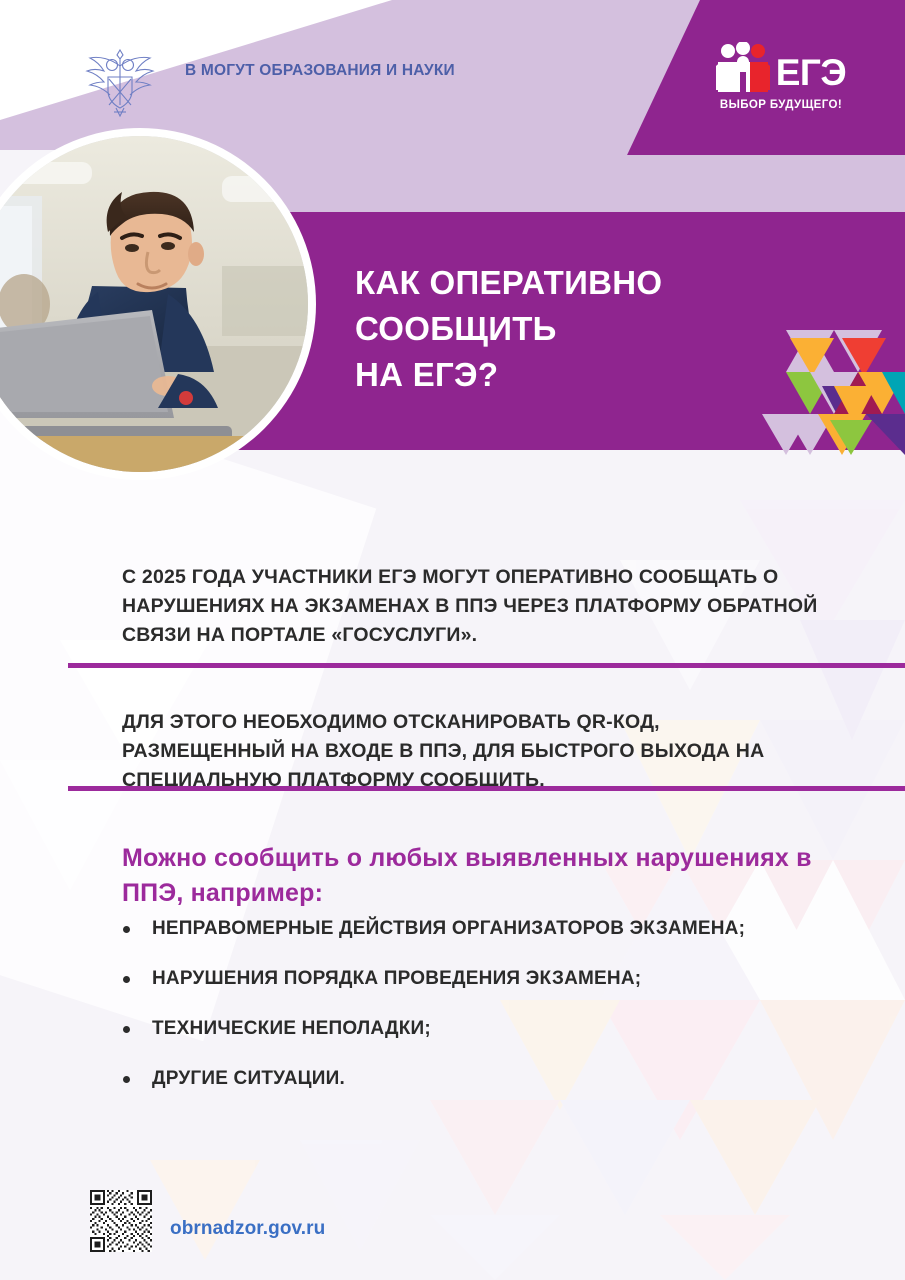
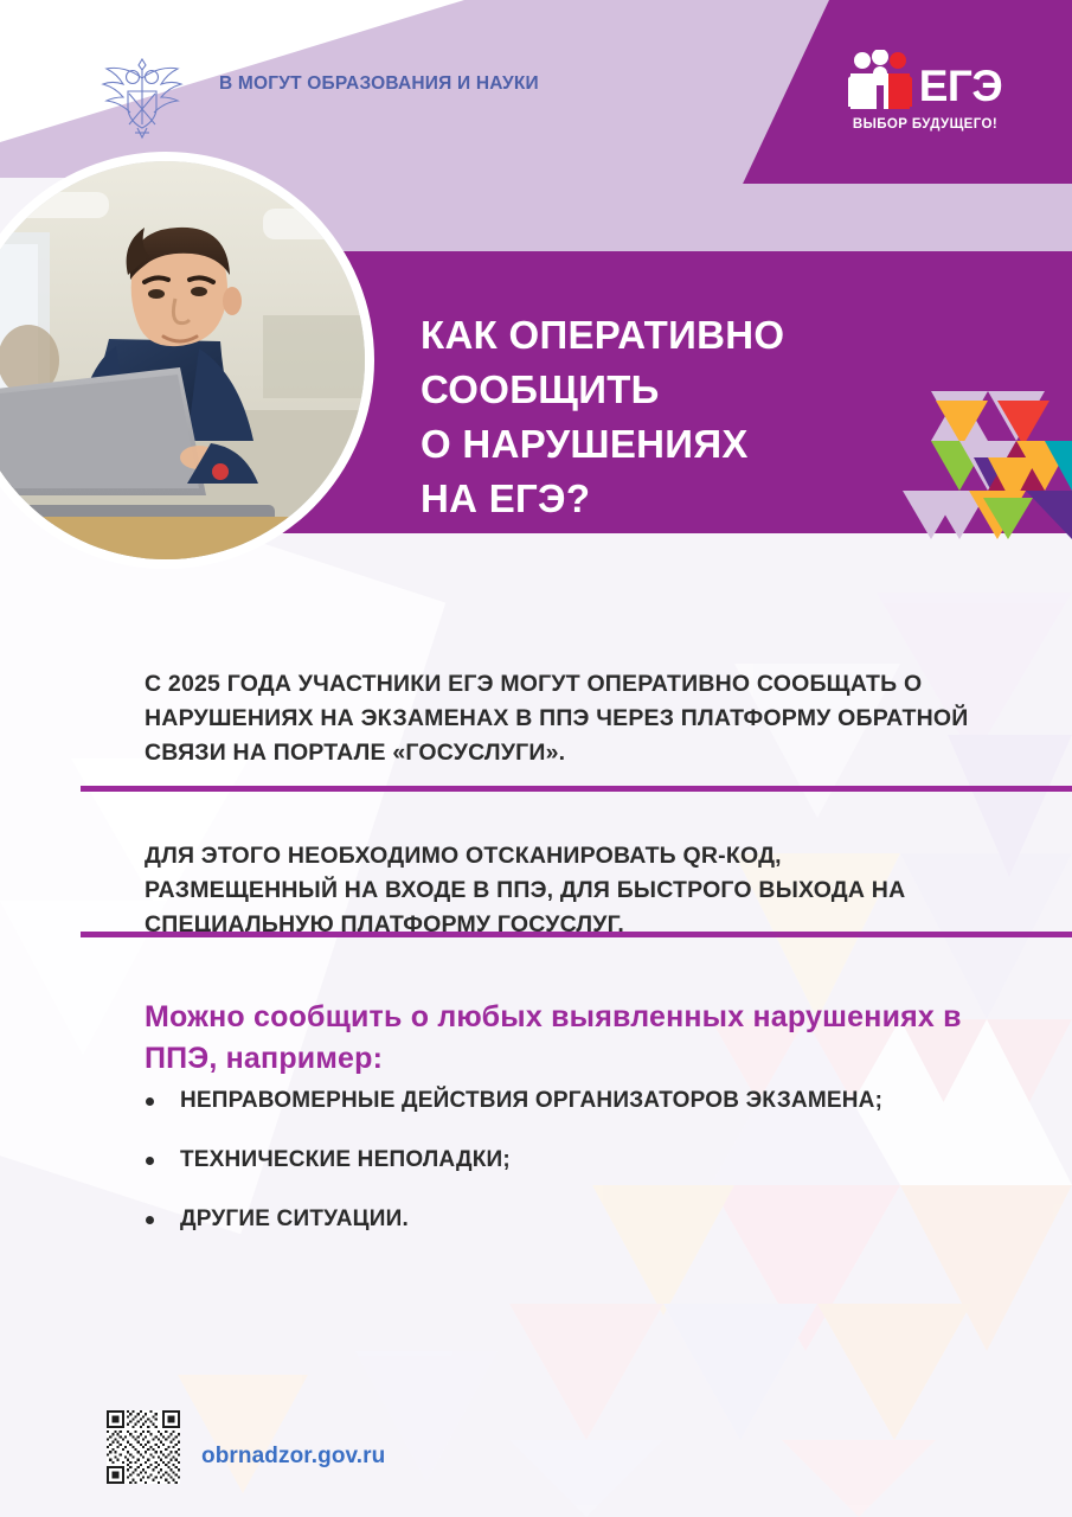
  В МОГУТ ОБРАЗОВАНИЯ И НАУКИ
  ЕГЭ
  ВЫБОР БУДУЩЕГО!
  КАК ОПЕРАТИВНО
  СООБЩИТЬ
+ О НАРУШЕНИЯХ
  НА ЕГЭ?
  С 2025 ГОДА УЧАСТНИКИ ЕГЭ МОГУТ ОПЕРАТИВНО СООБЩАТЬ О НАРУШЕНИЯХ НА ЭКЗАМЕНАХ В ППЭ ЧЕРЕЗ ПЛАТФОРМУ ОБРАТНОЙ СВЯЗИ НА ПОРТАЛЕ «ГОСУСЛУГИ».
- ДЛЯ ЭТОГО НЕОБХОДИМО ОТСКАНИРОВАТЬ QR-КОД, РАЗМЕЩЕННЫЙ НА ВХОДЕ В ППЭ, ДЛЯ БЫСТРОГО ВЫХОДА НА СПЕЦИАЛЬНУЮ ПЛАТФОРМУ СООБЩИТЬ.
+ ДЛЯ ЭТОГО НЕОБХОДИМО ОТСКАНИРОВАТЬ QR-КОД, РАЗМЕЩЕННЫЙ НА ВХОДЕ В ППЭ, ДЛЯ БЫСТРОГО ВЫХОДА НА СПЕЦИАЛЬНУЮ ПЛАТФОРМУ ГОСУСЛУГ.
  Можно сообщить о любых выявленных нарушениях в ППЭ, например:
  НЕПРАВОМЕРНЫЕ ДЕЙСТВИЯ ОРГАНИЗАТОРОВ ЭКЗАМЕНА;
- НАРУШЕНИЯ ПОРЯДКА ПРОВЕДЕНИЯ ЭКЗАМЕНА;
  ТЕХНИЧЕСКИЕ НЕПОЛАДКИ;
  ДРУГИЕ СИТУАЦИИ.
  obrnadzor.gov.ru
